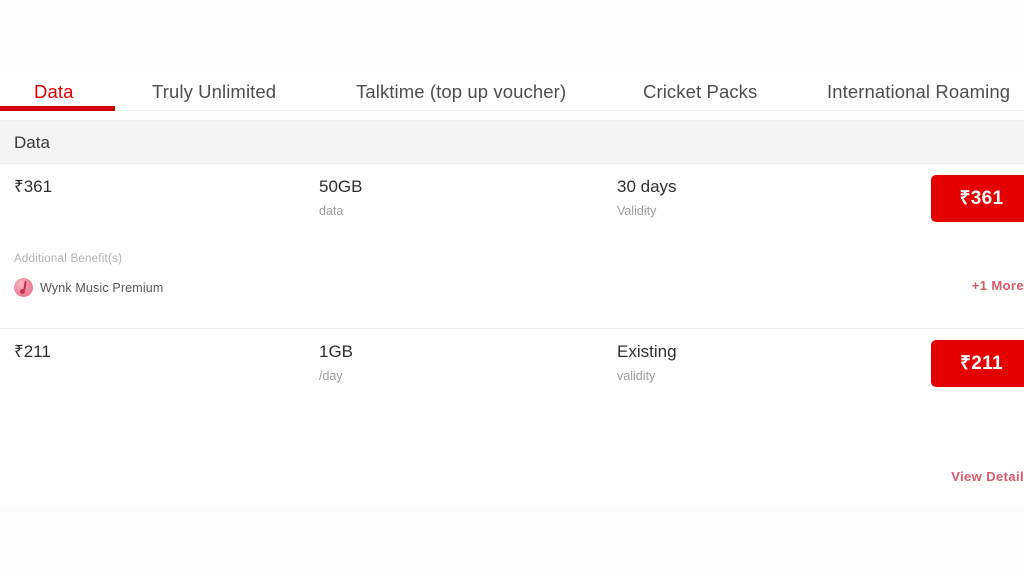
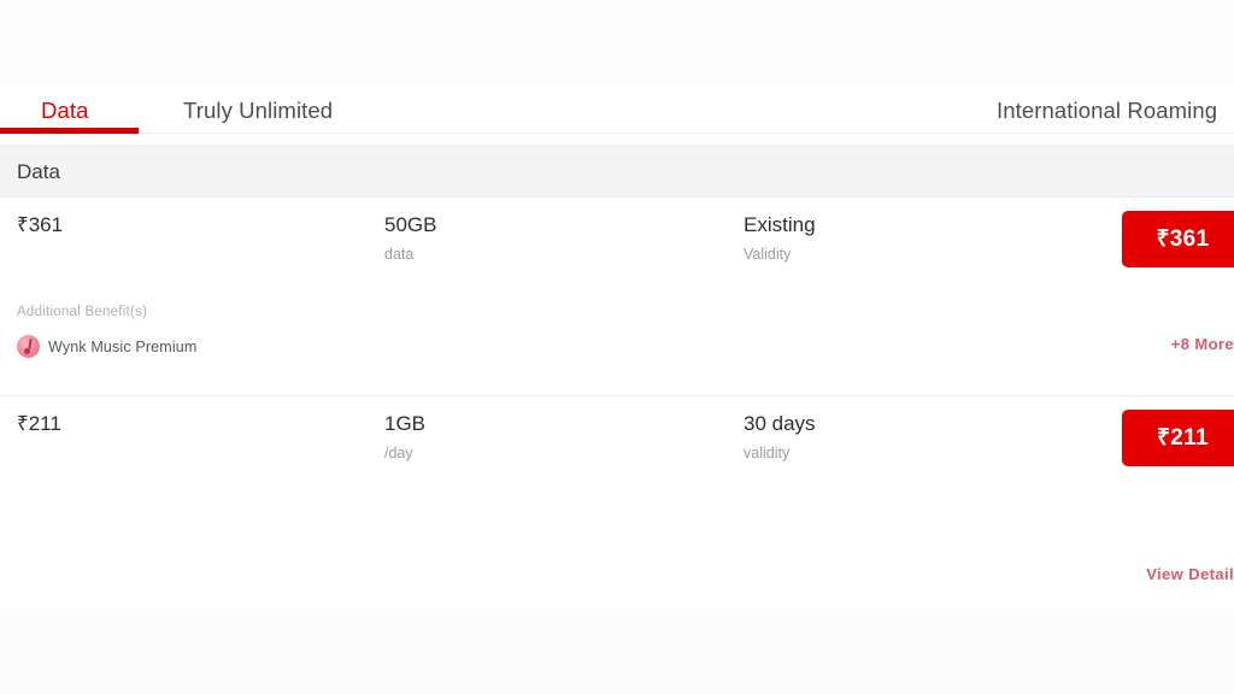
  Data
  Truly Unlimited
- Talktime (top up voucher)
- Cricket Packs
  International Roaming
  Data
  ₹361
  50GB
  data
- 30 days
+ Existing
  Validity
  ₹361
  Additional Benefit(s)
  Wynk Music Premium
- +1 More
+ +8 More
  ₹211
  1GB
  /day
- Existing
+ 30 days
  validity
  ₹211
  View Detail
